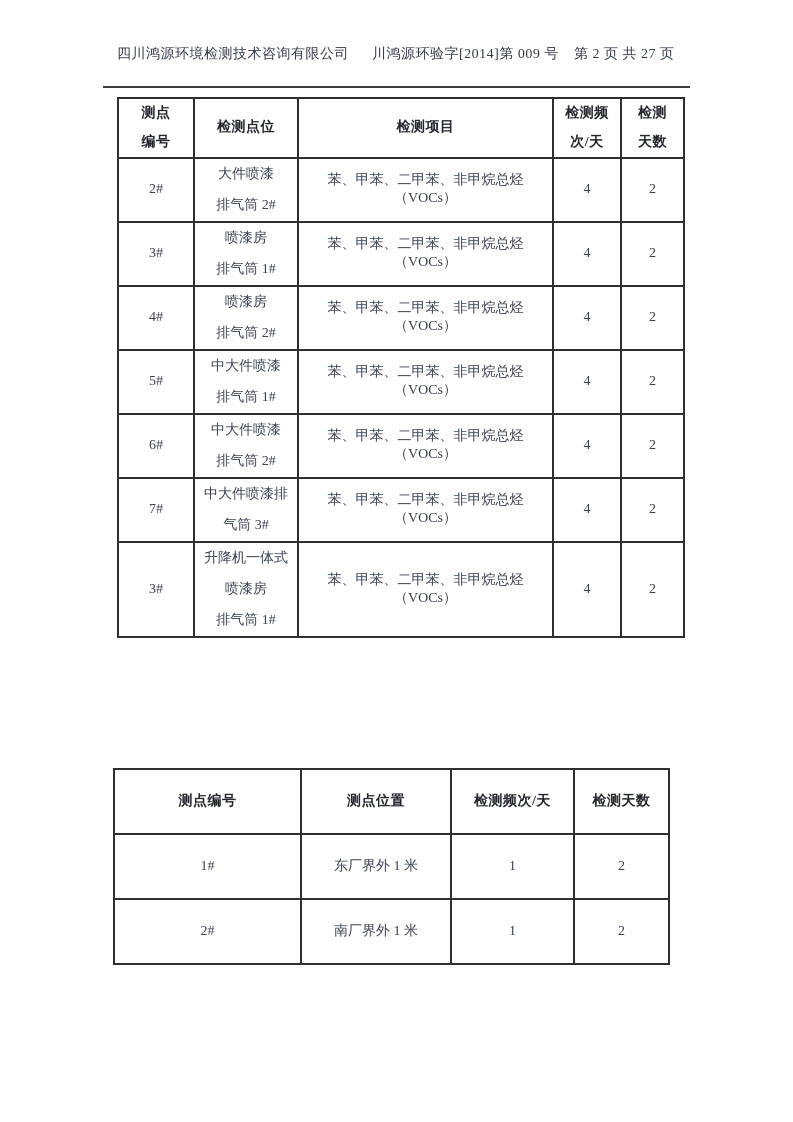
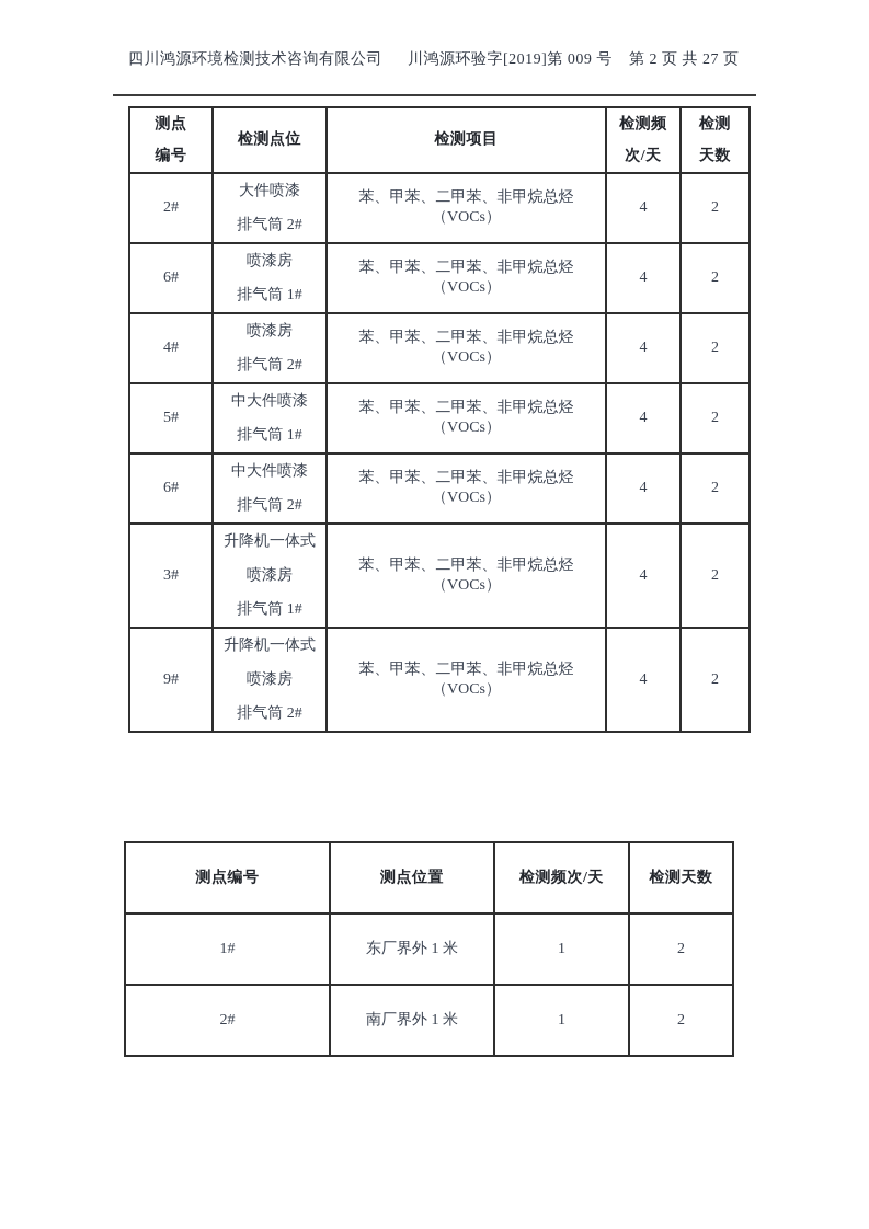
  四川鸿源环境检测技术咨询有限公司
- 川鸿源环验字[2014]第 009 号
+ 川鸿源环验字[2019]第 009 号
  第 2 页 共 27 页
  测点 编号	检测点位	检测项目	检测频 次/天	检测 天数
  2#	大件喷漆 排气筒 2#	苯、甲苯、二甲苯、非甲烷总烃（VOCs）	4	2
- 3#	喷漆房 排气筒 1#	苯、甲苯、二甲苯、非甲烷总烃（VOCs）	4	2
+ 6#	喷漆房 排气筒 1#	苯、甲苯、二甲苯、非甲烷总烃（VOCs）	4	2
  4#	喷漆房 排气筒 2#	苯、甲苯、二甲苯、非甲烷总烃（VOCs）	4	2
  5#	中大件喷漆 排气筒 1#	苯、甲苯、二甲苯、非甲烷总烃（VOCs）	4	2
  6#	中大件喷漆 排气筒 2#	苯、甲苯、二甲苯、非甲烷总烃（VOCs）	4	2
- 7#	中大件喷漆排 气筒 3#	苯、甲苯、二甲苯、非甲烷总烃（VOCs）	4	2
  3#	升降机一体式 喷漆房 排气筒 1#	苯、甲苯、二甲苯、非甲烷总烃（VOCs）	4	2
+ 9#	升降机一体式 喷漆房 排气筒 2#	苯、甲苯、二甲苯、非甲烷总烃（VOCs）	4	2
  测点编号	测点位置	检测频次/天	检测天数
  1#	东厂界外 1 米	1	2
  2#	南厂界外 1 米	1	2
